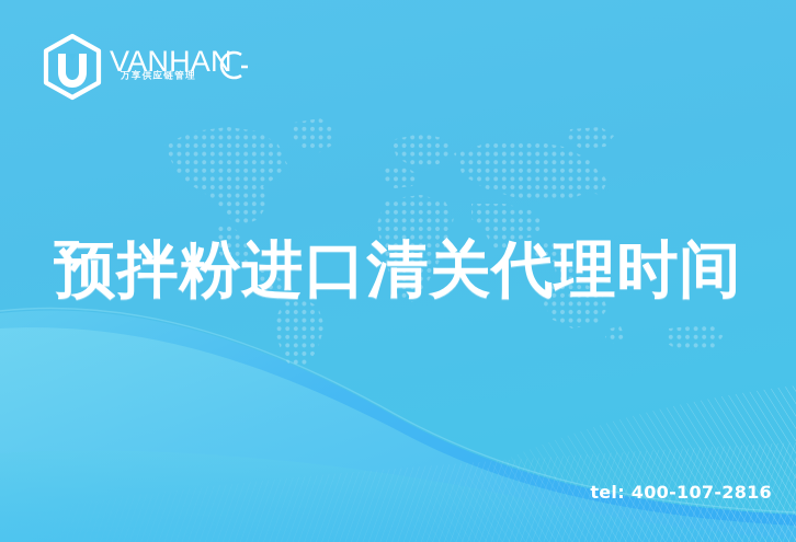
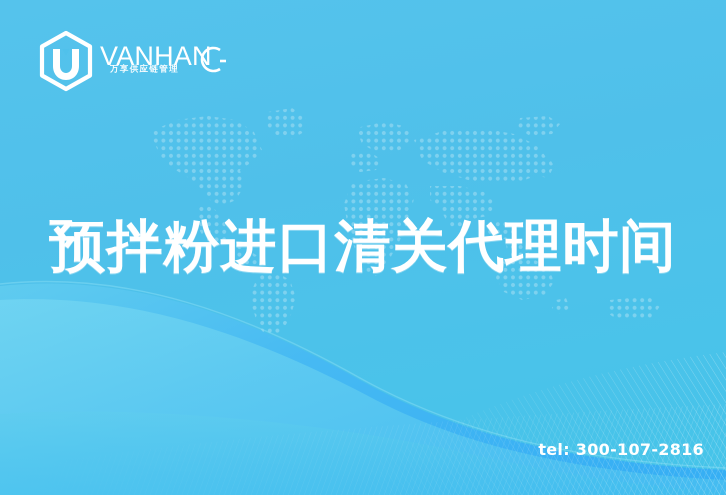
  VANHA
  万享供应链管理
  预拌粉进口清关代理时间
- tel: 400-107-2816
+ tel: 300-107-2816
